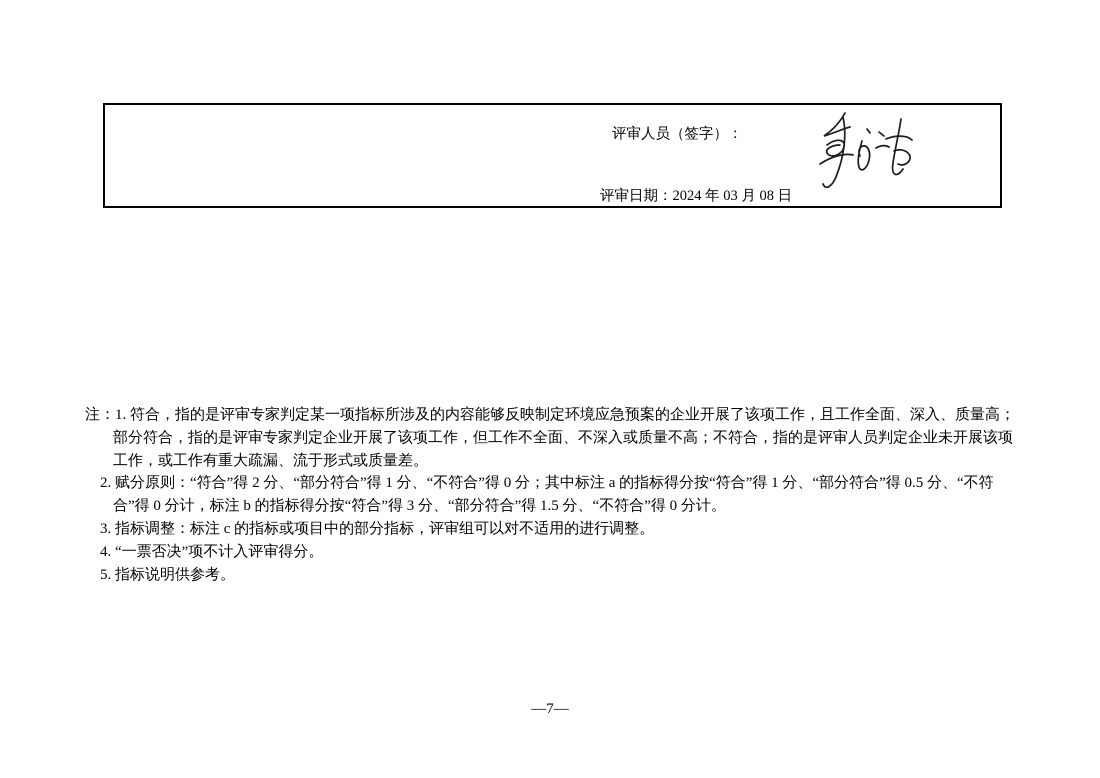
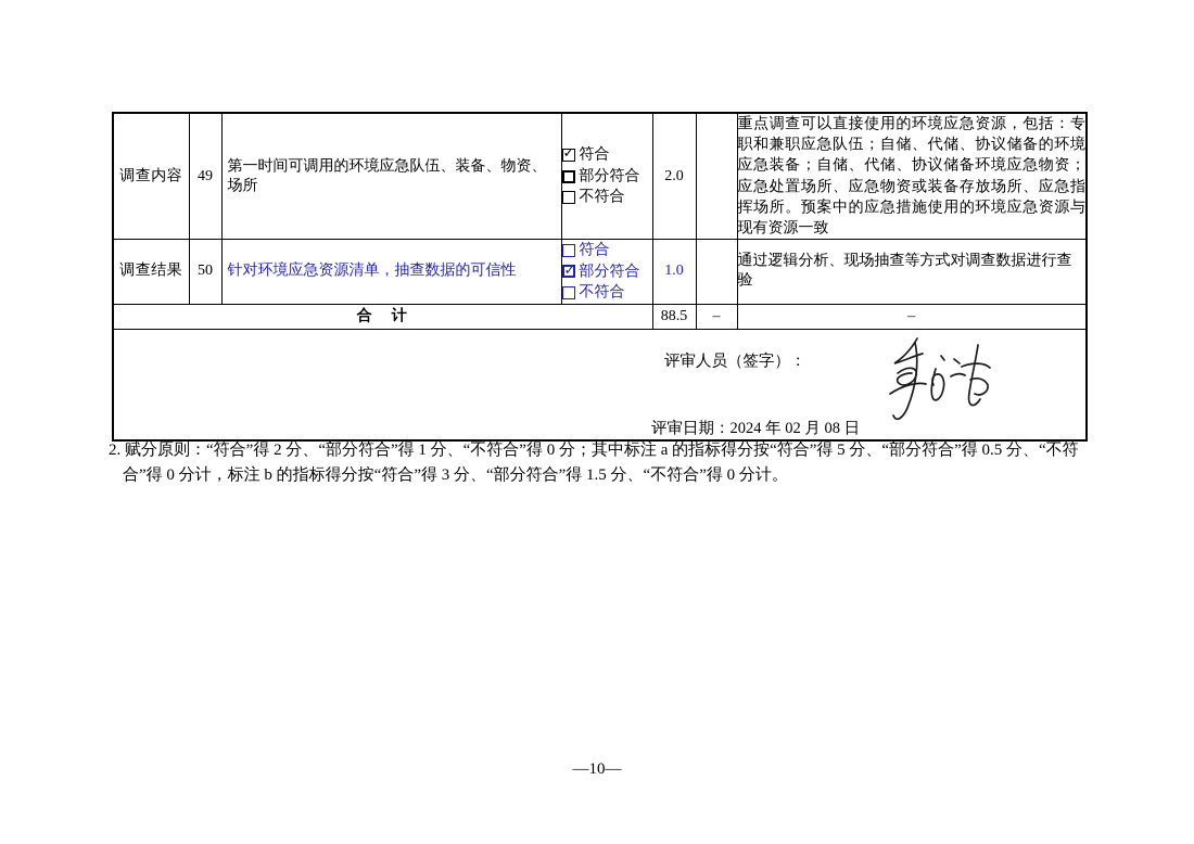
+ 调查内容	49	第一时间可调用的环境应急队伍、装备、物资、场所	符合 部分符合 不符合	2.0		重点调查可以直接使用的环境应急资源，包括：专职和兼职应急队伍；自储、代储、协议储备的环境应急装备；自储、代储、协议储备环境应急物资；应急处置场所、应急物资或装备存放场所、应急指挥场所。预案中的应急措施使用的环境应急资源与现有资源一致
+ 调查结果	50	针对环境应急资源清单，抽查数据的可信性	符合 部分符合 不符合	1.0		通过逻辑分析、现场抽查等方式对调查数据进行查验
+ 合 计	88.5	–	–
- 评审人员（签字）： 评审日期：2024 年 03 月 08 日
+ 评审人员（签字）： 评审日期：2024 年 02 月 08 日
- 注：1. 符合，指的是评审专家判定某一项指标所涉及的内容能够反映制定环境应急预案的企业开展了该项工作，且工作全面、深入、质量高；部分符合，指的是评审专家判定企业开展了该项工作，但工作不全面、不深入或质量不高；不符合，指的是评审人员判定企业未开展该项工作，或工作有重大疏漏、流于形式或质量差。
- 2. 赋分原则：“符合”得 2 分、“部分符合”得 1 分、“不符合”得 0 分；其中标注 a 的指标得分按“符合”得 1 分、“部分符合”得 0.5 分、“不符合”得 0 分计，标注 b 的指标得分按“符合”得 3 分、“部分符合”得 1.5 分、“不符合”得 0 分计。
+ 2. 赋分原则：“符合”得 2 分、“部分符合”得 1 分、“不符合”得 0 分；其中标注 a 的指标得分按“符合”得 5 分、“部分符合”得 0.5 分、“不符合”得 0 分计，标注 b 的指标得分按“符合”得 3 分、“部分符合”得 1.5 分、“不符合”得 0 分计。
- 3. 指标调整：标注 c 的指标或项目中的部分指标，评审组可以对不适用的进行调整。
- 4. “一票否决”项不计入评审得分。
- 5. 指标说明供参考。
- —7—
+ —10—
